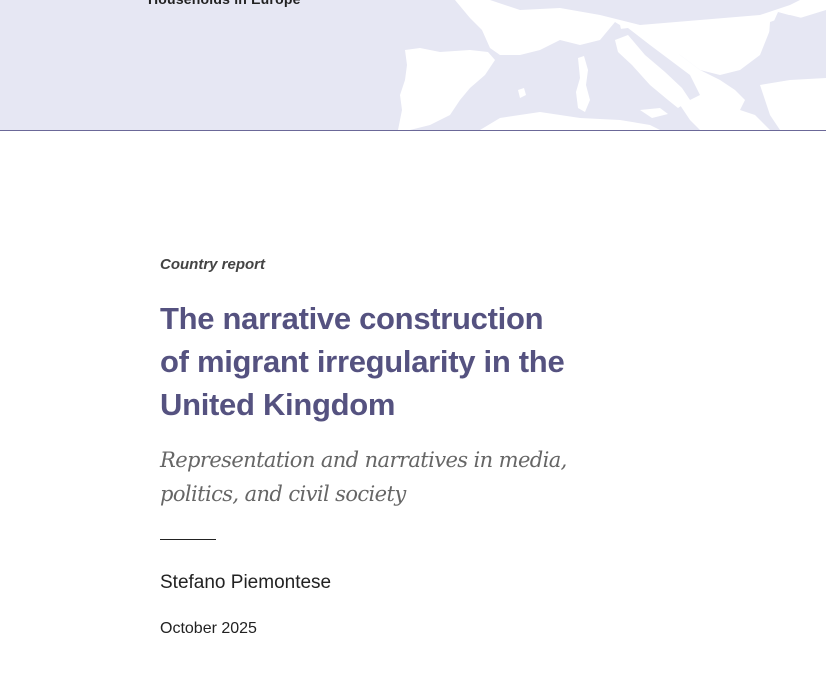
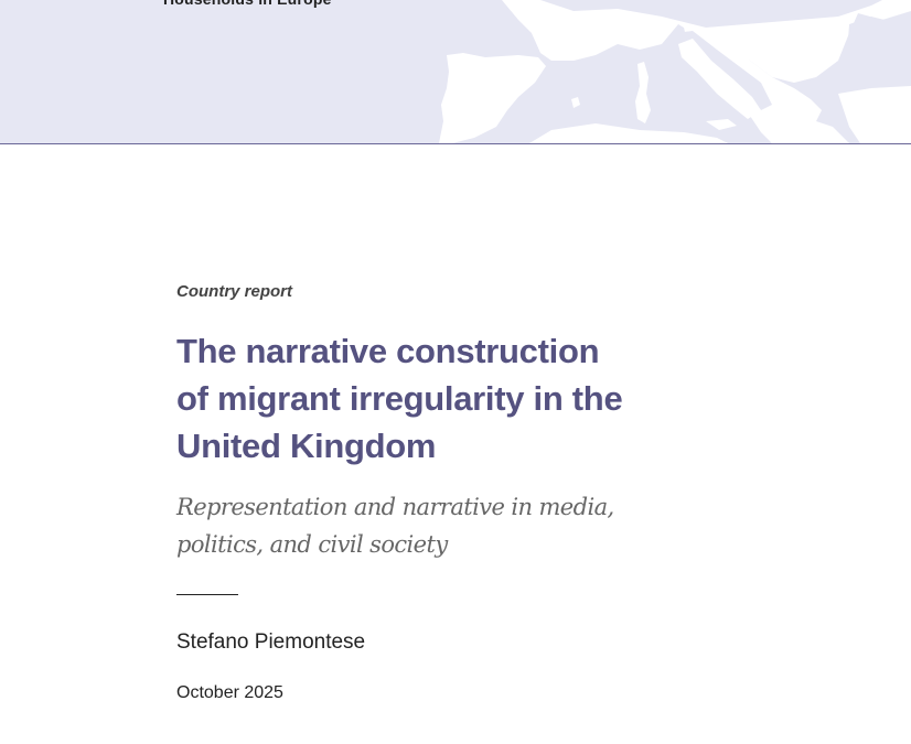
  Country report
  The narrative construction
  of migrant irregularity in the
  United Kingdom
- Representation and narratives in media,
+ Representation and narrative in media,
  politics, and civil society
  Stefano Piemontese
  October 2025
